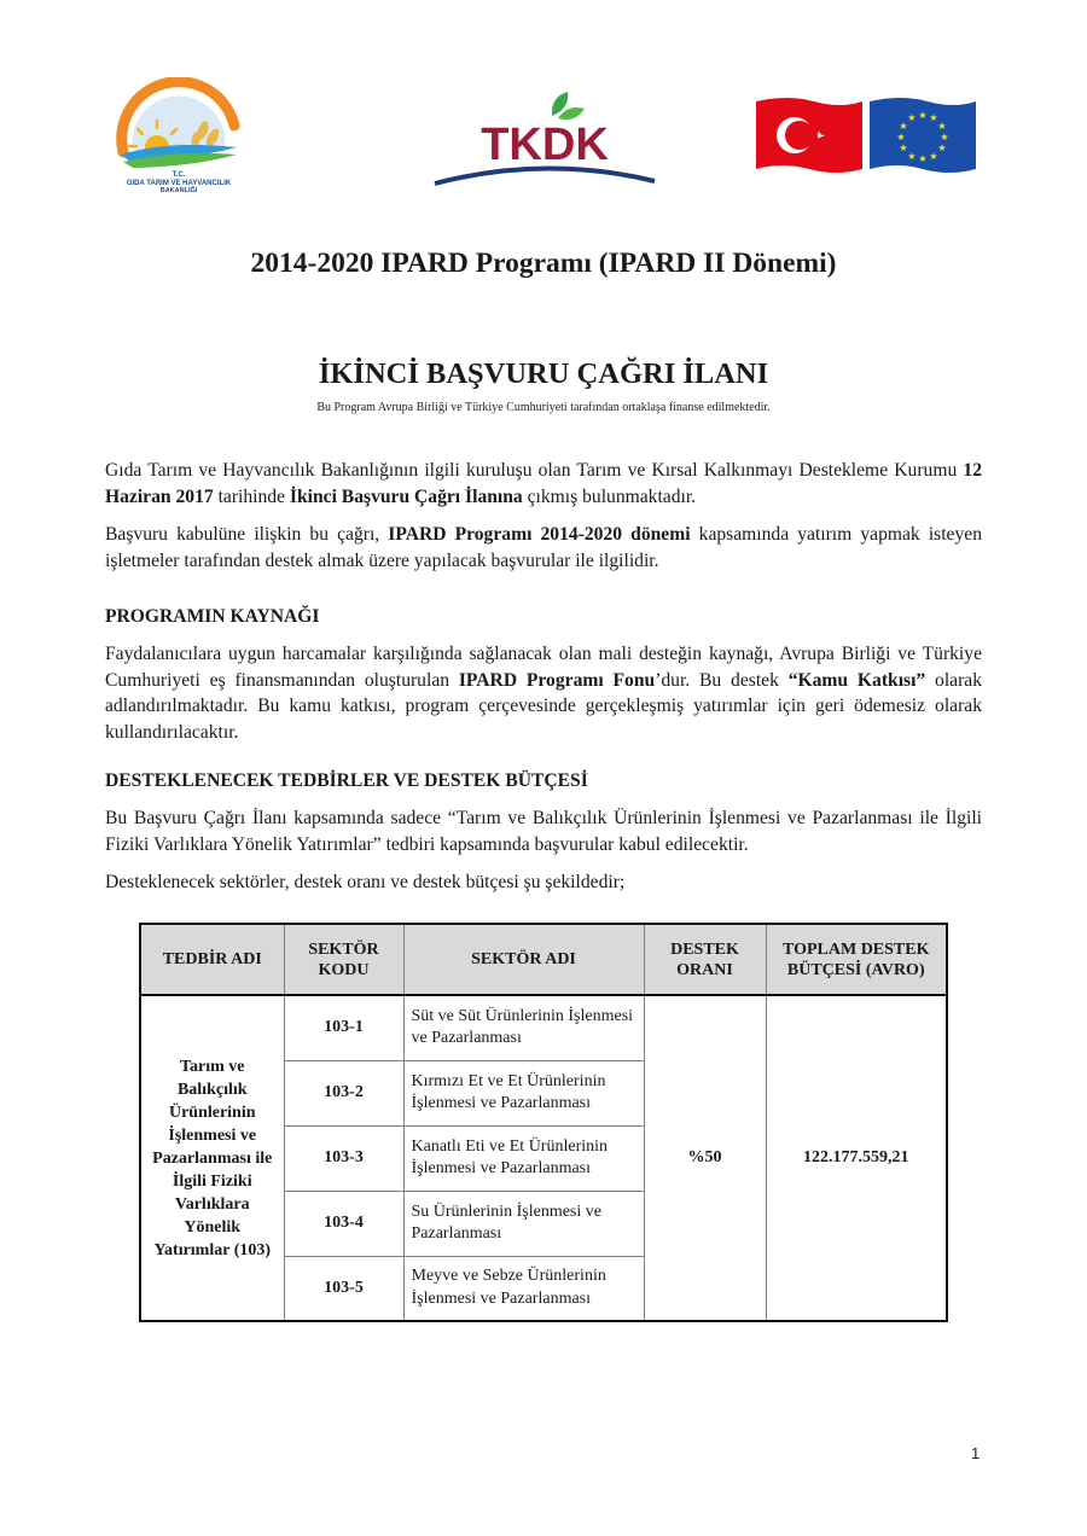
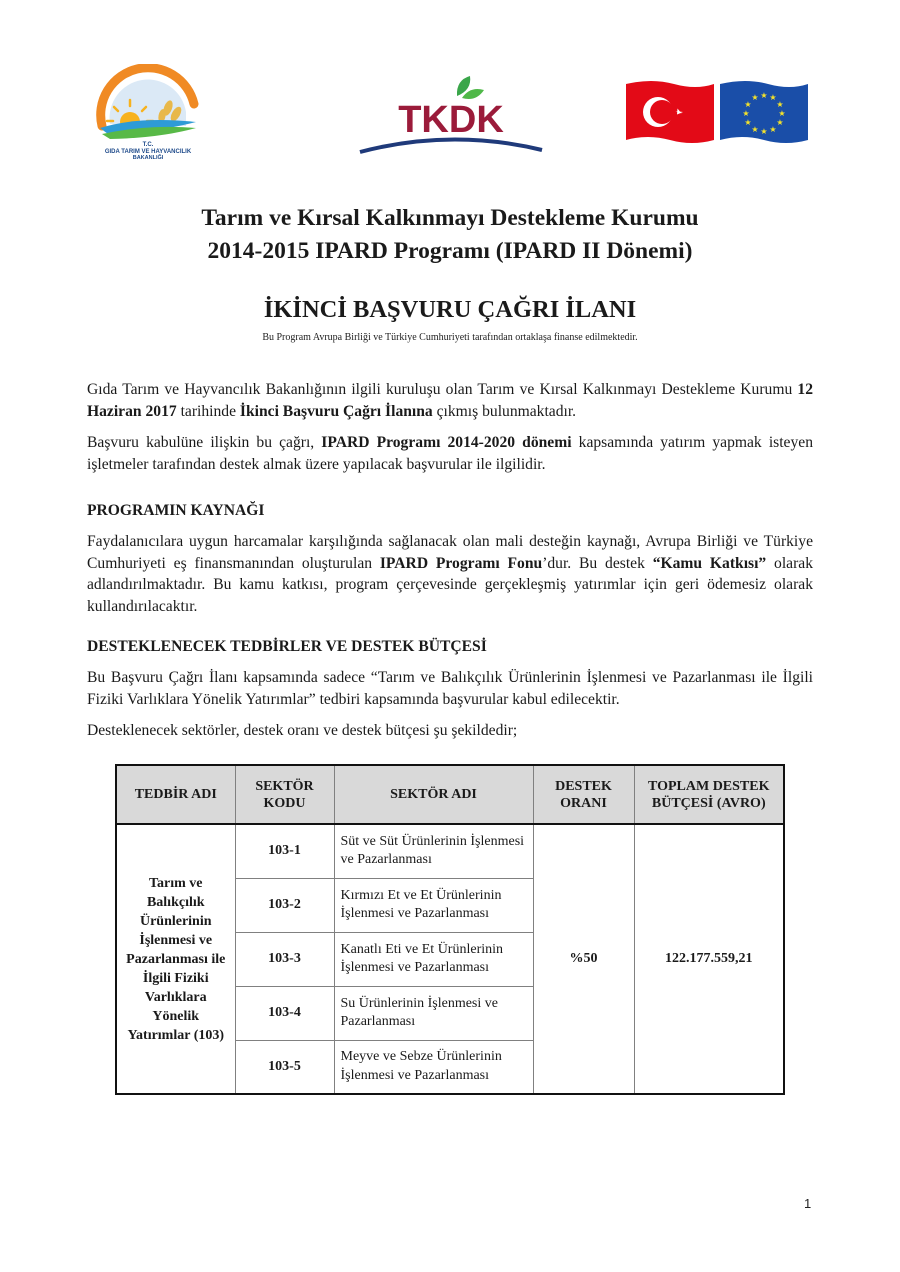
  TKDK
  ★
  ★
  ★
  ★
  ★
  ★
  ★
  ★
  ★
  ★
  ★
  ★
+ Tarım ve Kırsal Kalkınmayı Destekleme Kurumu
- 2014-2020 IPARD Programı (IPARD II Dönemi)
+ 2014-2015 IPARD Programı (IPARD II Dönemi)
  İKİNCİ BAŞVURU ÇAĞRI İLANI
  Bu Program Avrupa Birliği ve Türkiye Cumhuriyeti tarafından ortaklaşa finanse edilmektedir.
  Gıda Tarım ve Hayvancılık Bakanlığının ilgili kuruluşu olan Tarım ve Kırsal Kalkınmayı Destekleme Kurumu 12 Haziran 2017 tarihinde İkinci Başvuru Çağrı İlanına çıkmış bulunmaktadır.
  Başvuru kabulüne ilişkin bu çağrı, IPARD Programı 2014-2020 dönemi kapsamında yatırım yapmak isteyen işletmeler tarafından destek almak üzere yapılacak başvurular ile ilgilidir.
  PROGRAMIN KAYNAĞI
  Faydalanıcılara uygun harcamalar karşılığında sağlanacak olan mali desteğin kaynağı, Avrupa Birliği ve Türkiye Cumhuriyeti eş finansmanından oluşturulan IPARD Programı Fonu’dur. Bu destek “Kamu Katkısı” olarak adlandırılmaktadır. Bu kamu katkısı, program çerçevesinde gerçekleşmiş yatırımlar için geri ödemesiz olarak kullandırılacaktır.
  DESTEKLENECEK TEDBİRLER VE DESTEK BÜTÇESİ
  Bu Başvuru Çağrı İlanı kapsamında sadece “Tarım ve Balıkçılık Ürünlerinin İşlenmesi ve Pazarlanması ile İlgili Fiziki Varlıklara Yönelik Yatırımlar” tedbiri kapsamında başvurular kabul edilecektir.
  Desteklenecek sektörler, destek oranı ve destek bütçesi şu şekildedir;
  TEDBİR ADI	SEKTÖR KODU	SEKTÖR ADI	DESTEK ORANI	TOPLAM DESTEK BÜTÇESİ (AVRO)
  Tarım ve Balıkçılık Ürünlerinin İşlenmesi ve Pazarlanması ile İlgili Fiziki Varlıklara Yönelik Yatırımlar (103)	103-1	Süt ve Süt Ürünlerinin İşlenmesi ve Pazarlanması	%50	122.177.559,21
  103-2	Kırmızı Et ve Et Ürünlerinin İşlenmesi ve Pazarlanması
  103-3	Kanatlı Eti ve Et Ürünlerinin İşlenmesi ve Pazarlanması
  103-4	Su Ürünlerinin İşlenmesi ve Pazarlanması
  103-5	Meyve ve Sebze Ürünlerinin İşlenmesi ve Pazarlanması
  1
